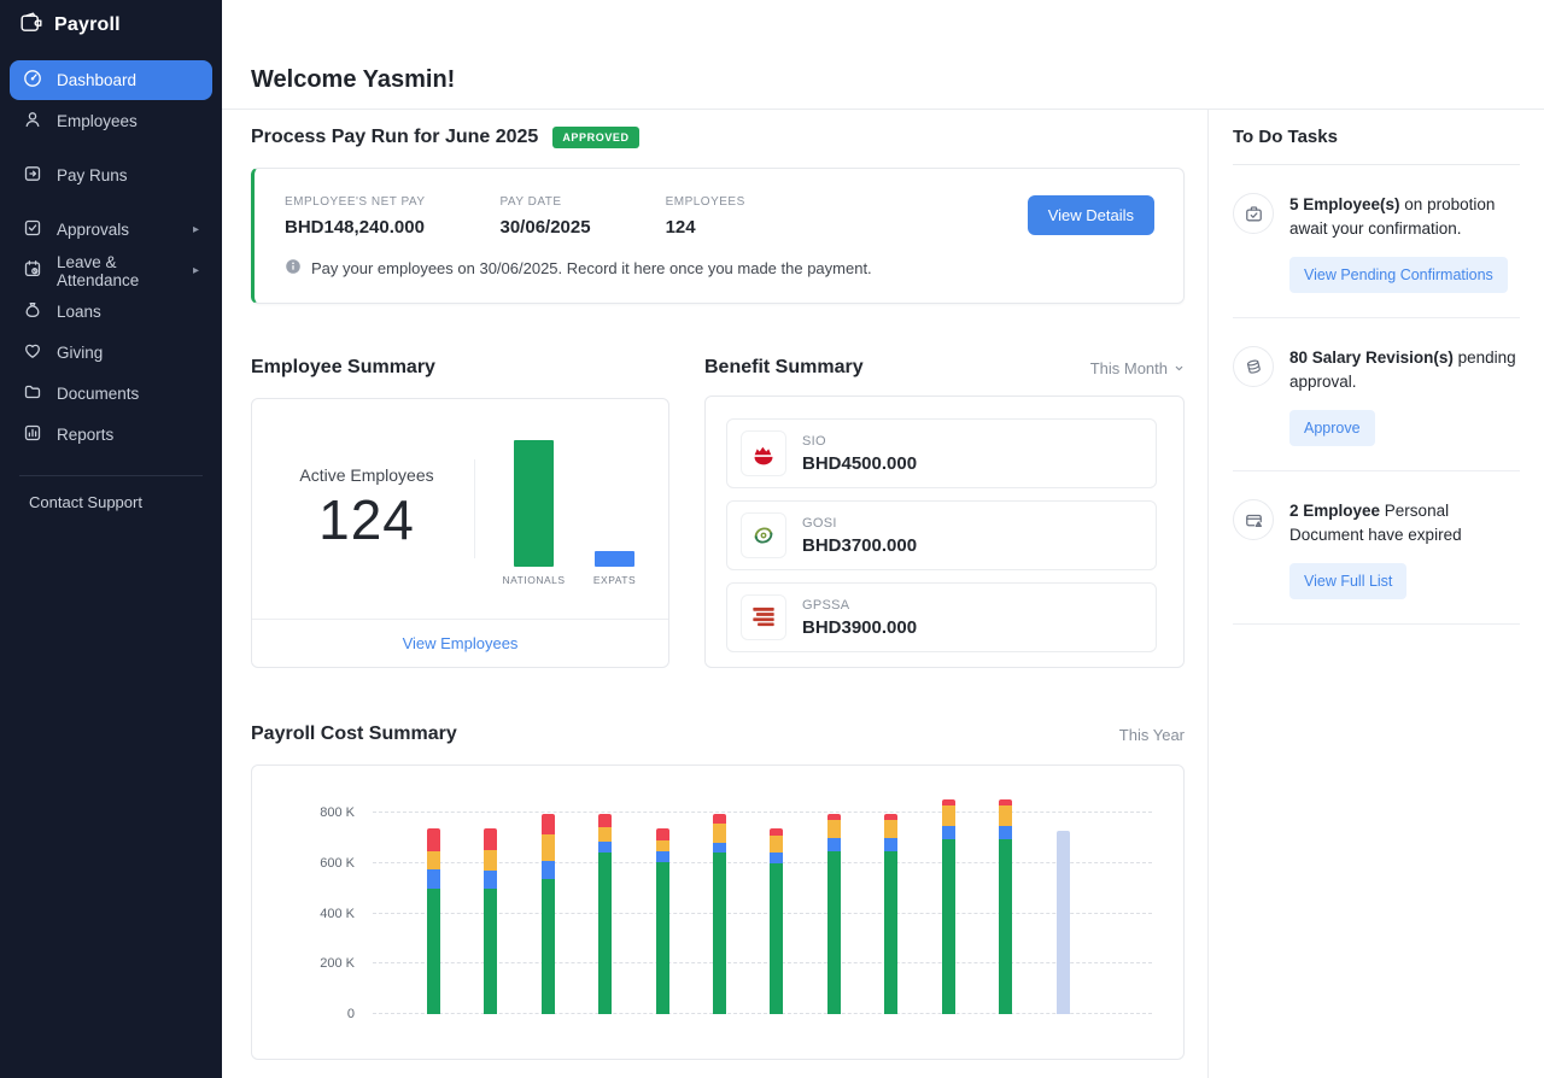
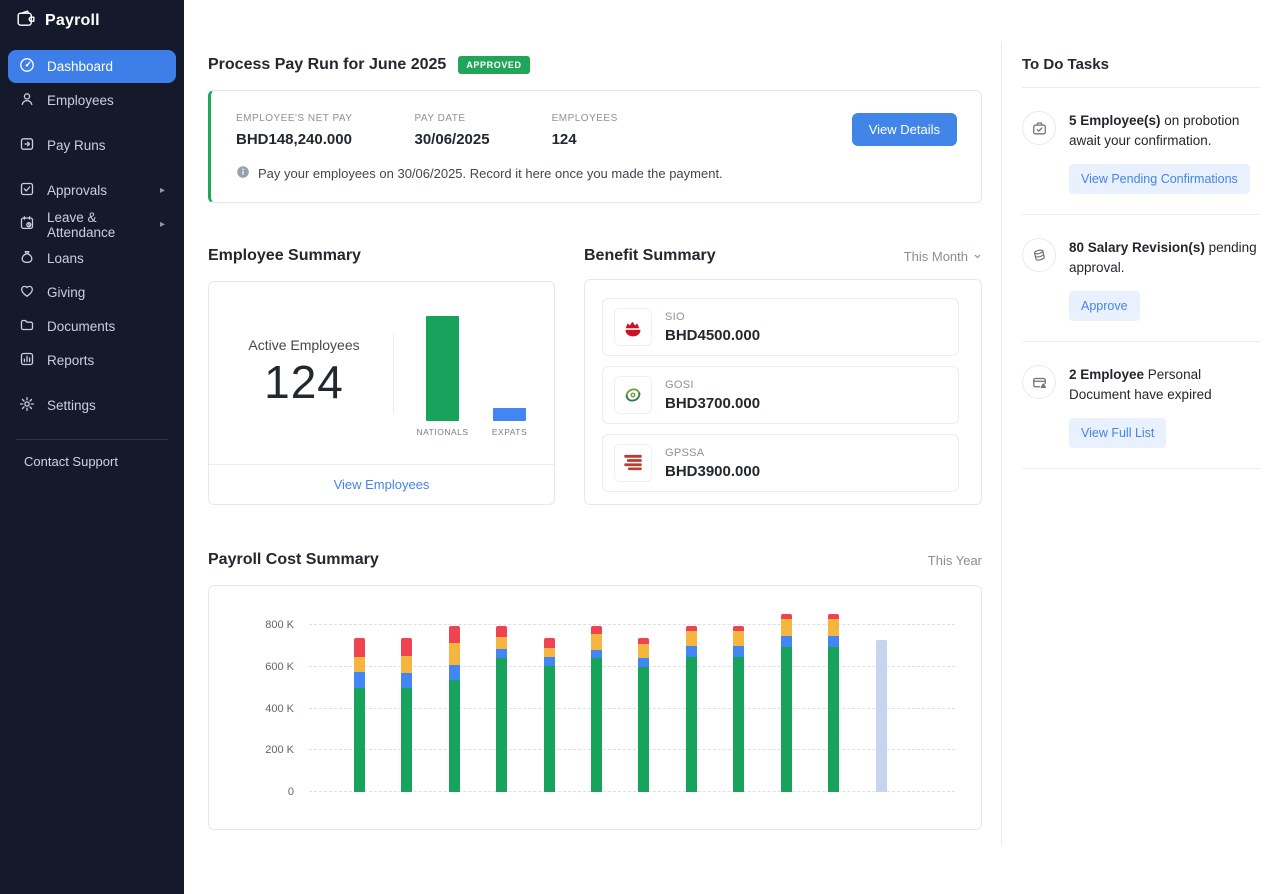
  Payroll
  Dashboard
  Employees
  Pay Runs
  Approvals
  ▸
  Leave & Attendance
  ▸
  Loans
  Giving
  Documents
  Reports
+ Settings
  Contact Support
- Welcome Yasmin!
  Process Pay Run for June 2025
  APPROVED
  EMPLOYEE'S NET PAY
  BHD148,240.000
  PAY DATE
  30/06/2025
  EMPLOYEES
  124
  View Details
  Pay your employees on 30/06/2025. Record it here once you made the payment.
  Employee Summary
  Active Employees
  124
  NATIONALS
  EXPATS
  View Employees
  Benefit Summary
  This Month
  SIO
  BHD4500.000
  GOSI
  BHD3700.000
  GPSSA
  BHD3900.000
  Payroll Cost Summary
  This Year
  0
  200 K
  400 K
  600 K
  800 K
  To Do Tasks
  5 Employee(s) on probotion await your confirmation.
  View Pending Confirmations
  80 Salary Revision(s) pending approval.
  Approve
  2 Employee Personal Document have expired
  View Full List
